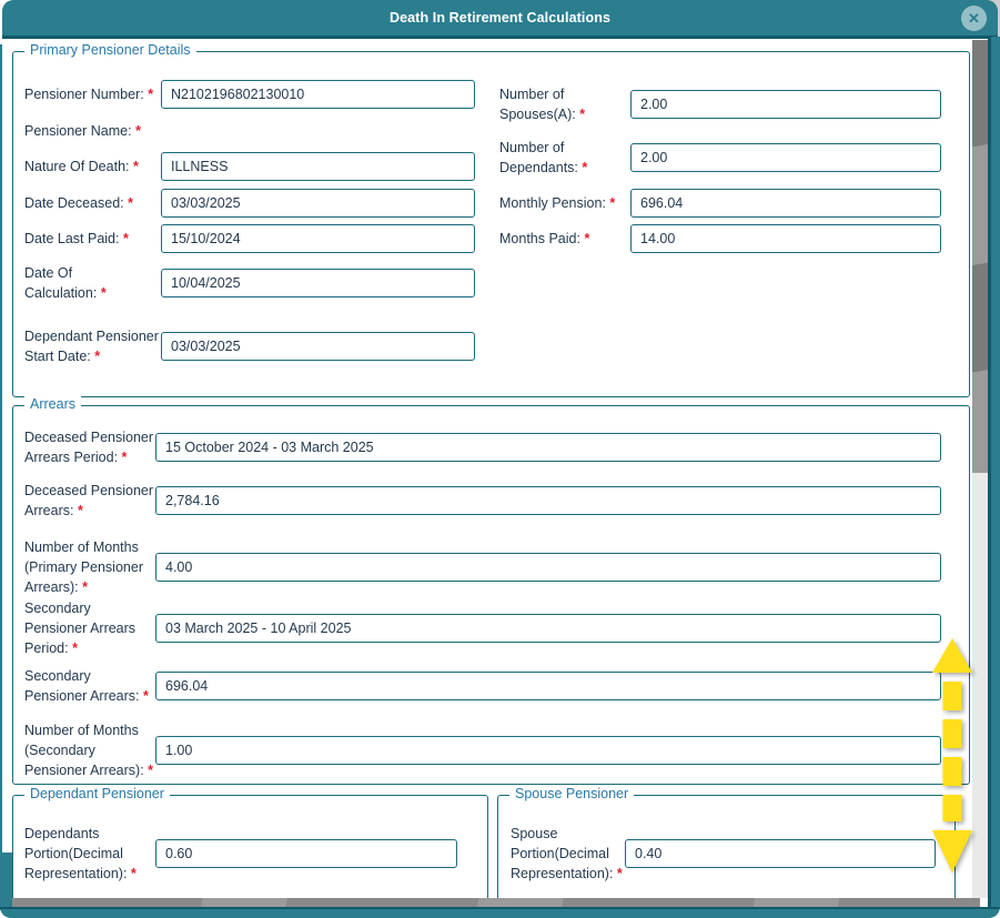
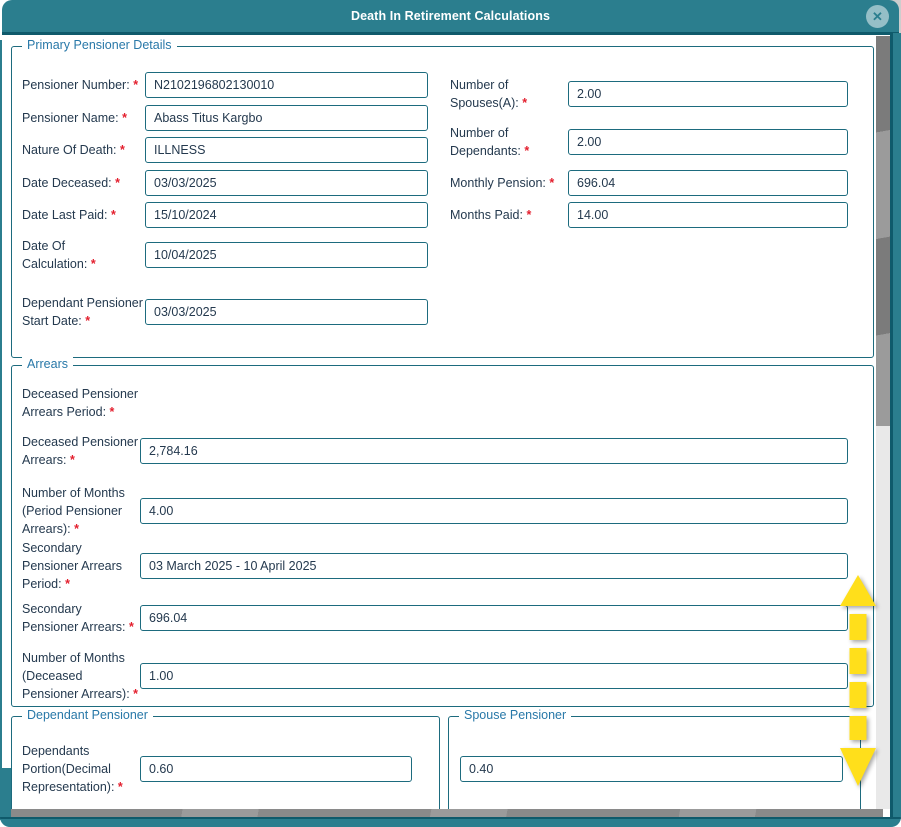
  Death In Retirement Calculations
  ✕
  Primary Pensioner Details
  Pensioner Number: *
  N2102196802130010
  Pensioner Name: *
+ Abass Titus Kargbo
  Nature Of Death: *
  ILLNESS
  Date Deceased: *
  03/03/2025
  Date Last Paid: *
  15/10/2024
  Date Of Calculation: *
  10/04/2025
  Dependant Pensioner Start Date: *
  03/03/2025
  Number of Spouses(A): *
  2.00
  Number of Dependants: *
  2.00
  Monthly Pension: *
  696.04
  Months Paid: *
  14.00
  Arrears
  Deceased Pensioner Arrears Period: *
- 15 October 2024 - 03 March 2025
  Deceased Pensioner Arrears: *
  2,784.16
- Number of Months (Primary Pensioner Arrears): *
+ Number of Months (Period Pensioner Arrears): *
  4.00
  Secondary Pensioner Arrears Period: *
  03 March 2025 - 10 April 2025
  Secondary Pensioner Arrears: *
  696.04
- Number of Months (Secondary Pensioner Arrears): *
+ Number of Months (Deceased Pensioner Arrears): *
  1.00
  Dependant Pensioner
  Dependants Portion(Decimal Representation): *
  0.60
  Spouse Pensioner
- Spouse Portion(Decimal Representation): *
  0.40
